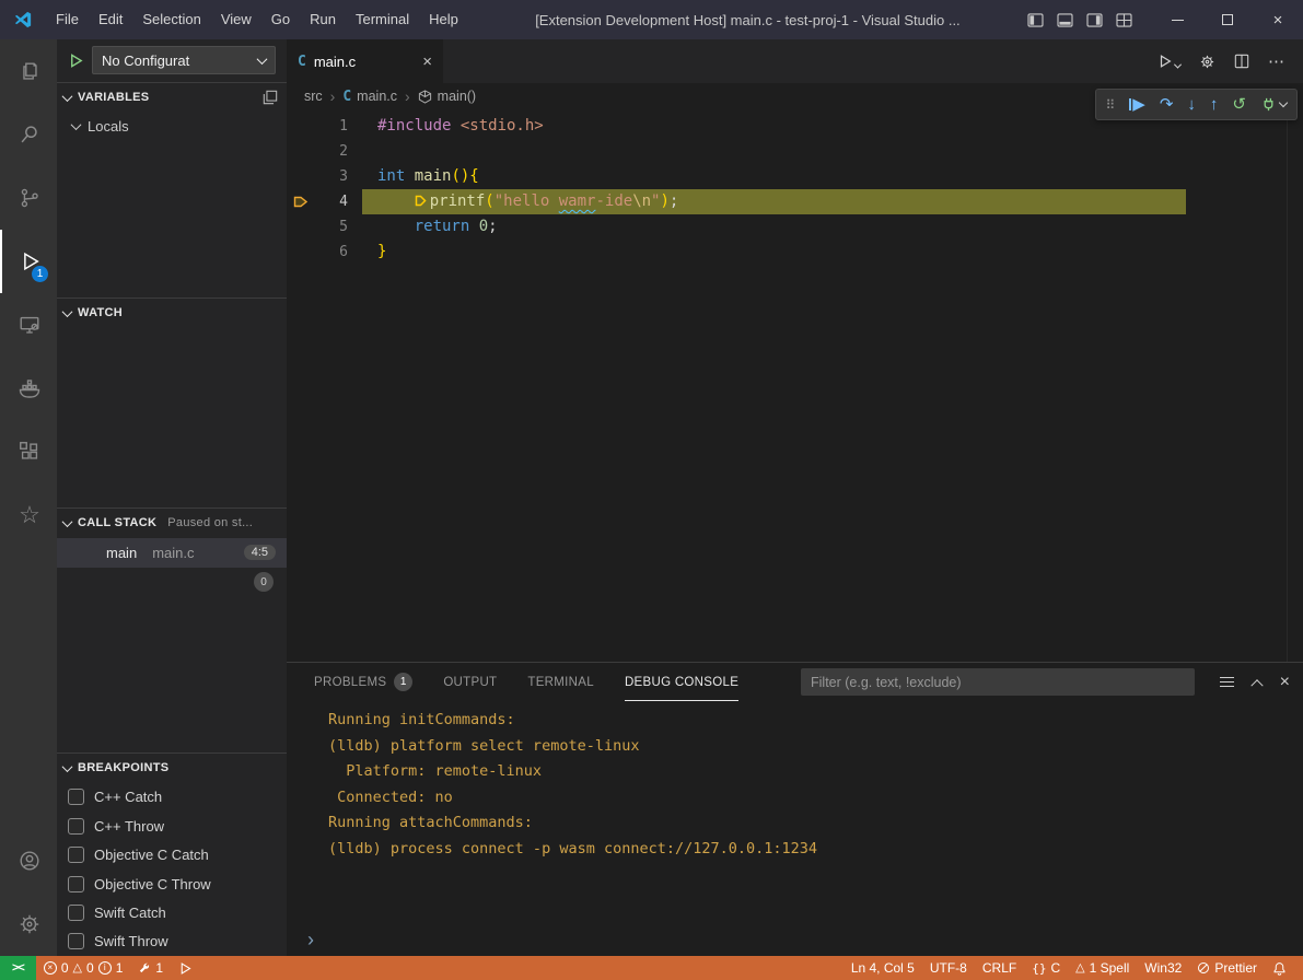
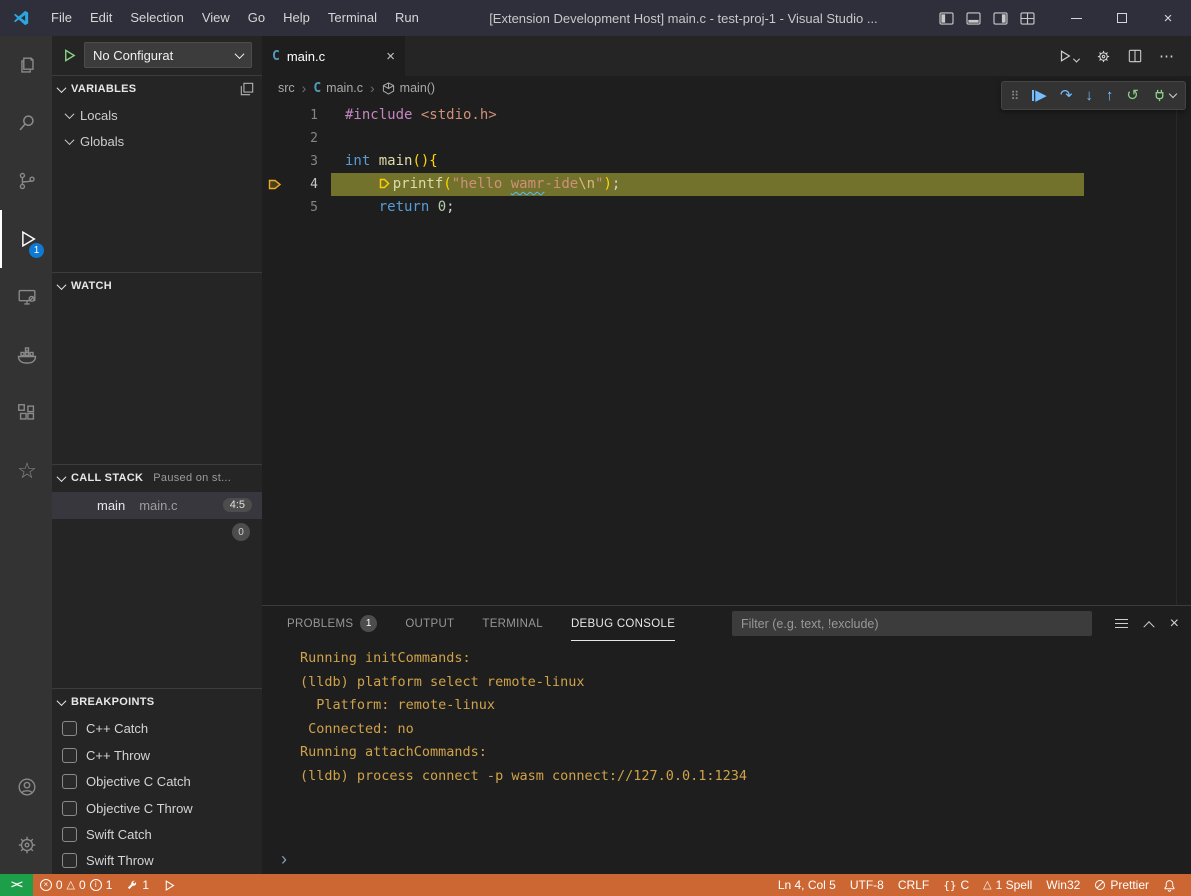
  File
  Edit
  Selection
  View
  Go
- Run
+ Help
  Terminal
- Help
+ Run
  [Extension Development Host] main.c - test-proj-1 - Visual Studio ...
  ×
  1
  ☆
  No Configurat
  VARIABLES
  Locals
+ Globals
  WATCH
  CALL STACK
  Paused on st...
  main
  main.c
  4:5
  0
  BREAKPOINTS
  C++ Catch
  C++ Throw
  Objective C Catch
  Objective C Throw
  Swift Catch
  Swift Throw
  C
  main.c
  ×
  ⋯
  src
  ›
  C
  main.c
  ›
  main()
  1
  #include <stdio.h>
  2
  3
  int main(){
  4
  printf("hello wamr-ide\n");
  5
  return 0;
- 6
- }
  ⠿
  ▶
  ↷
  ↓
  ↑
  ↺
  PROBLEMS
  1
  OUTPUT
  TERMINAL
  DEBUG CONSOLE
  Filter (e.g. text, !exclude)
  ×
  Running initCommands:
  (lldb) platform select remote-linux
  Platform: remote-linux
  Connected: no
  Running attachCommands:
  (lldb) process connect -p wasm connect://127.0.0.1:1234
  ›
  ><
  ×
  0
  △
  0
  i
  1
  1
  Ln 4, Col 5
  UTF-8
  CRLF
  {}
  C
  △
  1 Spell
  Win32
  Prettier
